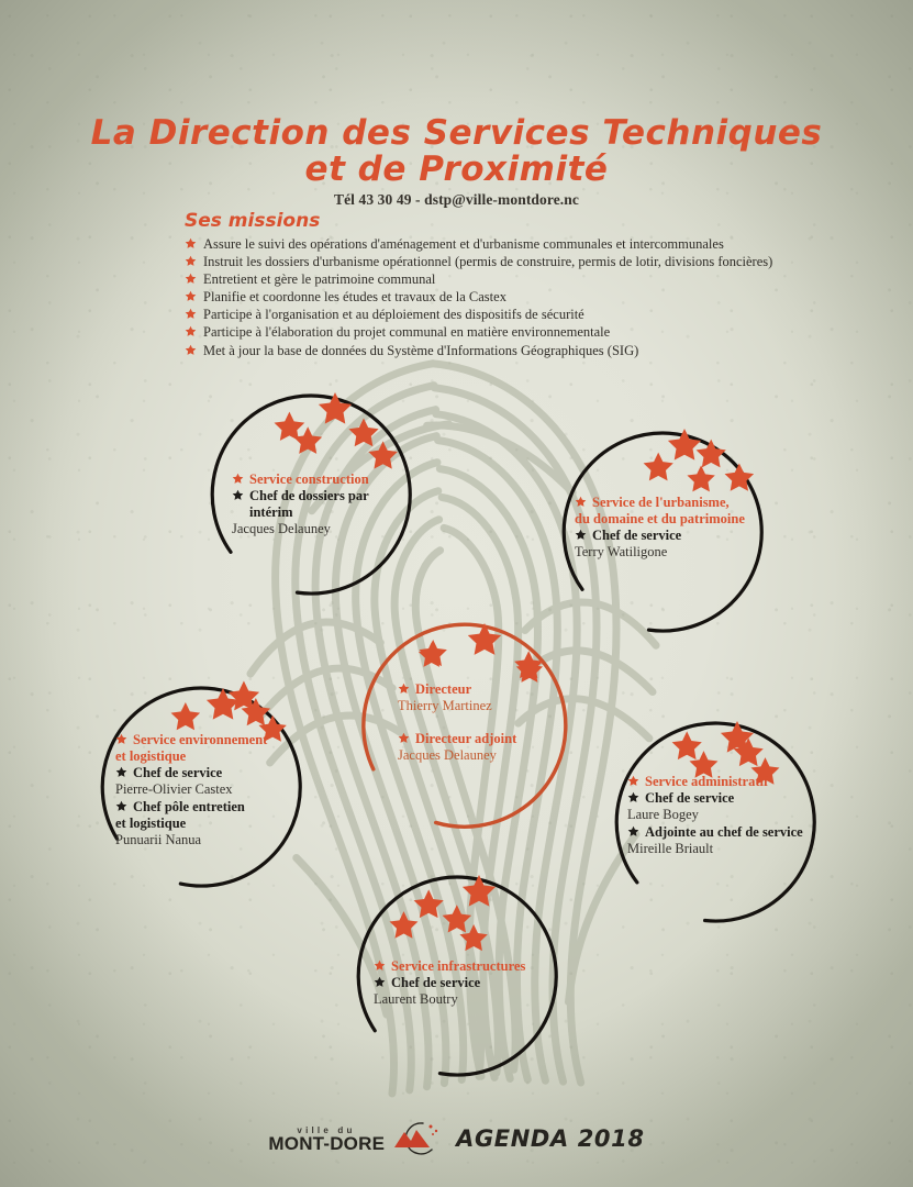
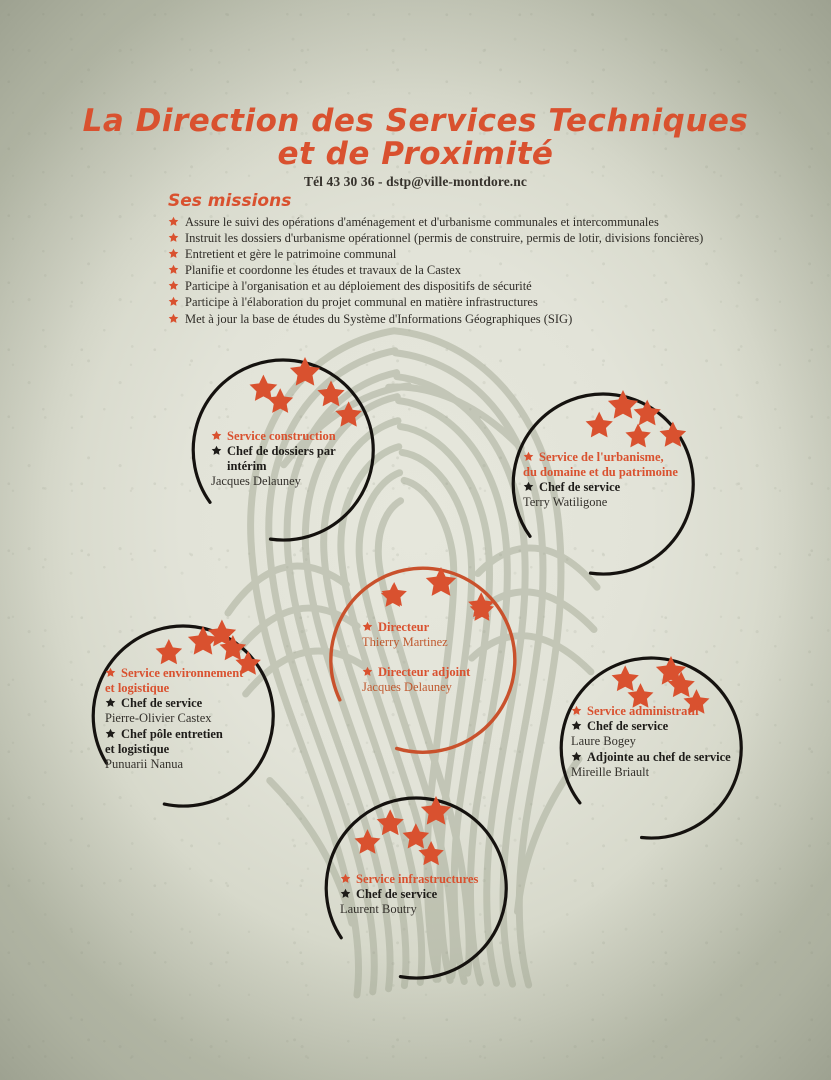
  La Direction des Services Techniques
  et de Proximité
- Tél 43 30 49 - dstp@ville-montdore.nc
+ Tél 43 30 36 - dstp@ville-montdore.nc
  Ses missions
  Assure le suivi des opérations d'aménagement et d'urbanisme communales et intercommunales
  Instruit les dossiers d'urbanisme opérationnel (permis de construire, permis de lotir, divisions foncières)
  Entretient et gère le patrimoine communal
  Planifie et coordonne les études et travaux de la Castex
  Participe à l'organisation et au déploiement des dispositifs de sécurité
- Participe à l'élaboration du projet communal en matière environnementale
+ Participe à l'élaboration du projet communal en matière infrastructures
- Met à jour la base de données du Système d'Informations Géographiques (SIG)
+ Met à jour la base de études du Système d'Informations Géographiques (SIG)
  Directeur
  Thierry Martinez
  Directeur adjoint
  Jacques Delauney
  Service construction
  Chef de dossiers par intérim
  Jacques Delauney
  Service de l'urbanisme,
  du domaine et du patrimoine
  Chef de service
  Terry Watiligone
  Service environnement
  et logistique
  Chef de service
  Pierre-Olivier Castex
  Chef pôle entretien
  et logistique
  Punuarii Nanua
  Service administratif
  Chef de service
  Laure Bogey
  Adjointe au chef de service
  Mireille Briault
  Service infrastructures
  Chef de service
  Laurent Boutry
- ville du
- MONT-DORE
- AGENDA 2018
